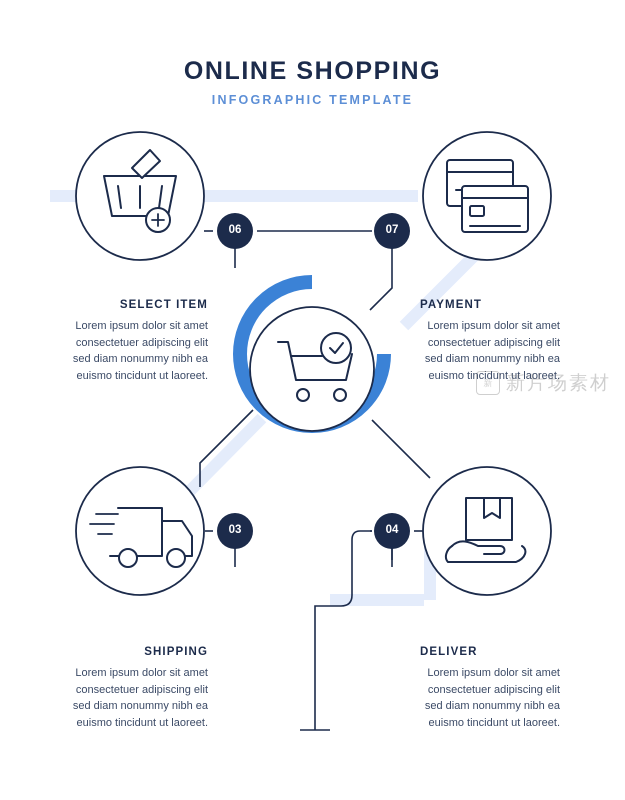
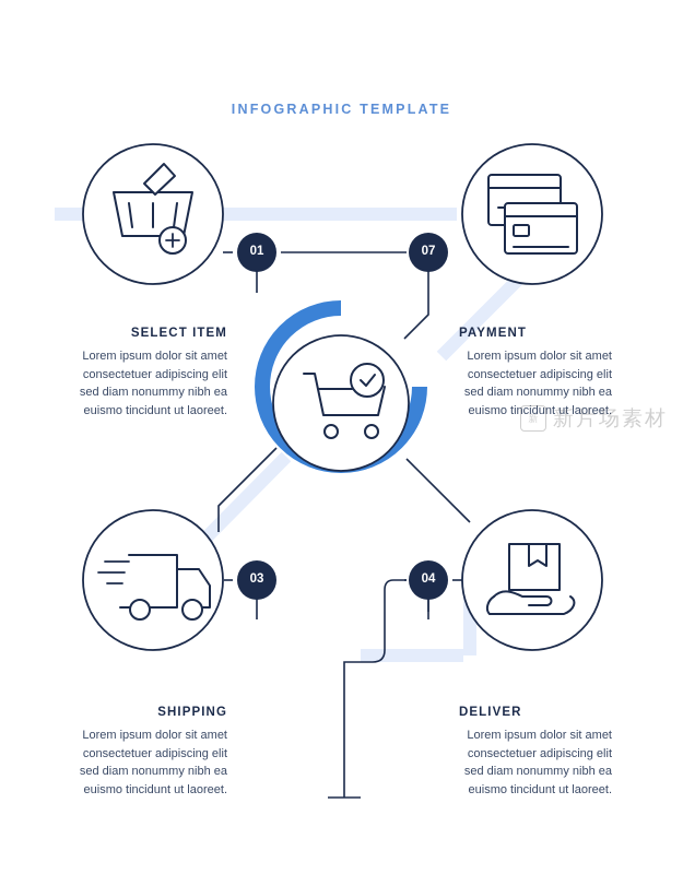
- ONLINE SHOPPING
  INFOGRAPHIC TEMPLATE
- 06
+ 01
  07
  03
  04
  SELECT ITEM
  Lorem ipsum dolor sit amet consectetuer adipiscing elit sed diam nonummy nibh ea euismo tincidunt ut laoreet.
  PAYMENT
  Lorem ipsum dolor sit amet consectetuer adipiscing elit sed diam nonummy nibh ea euismo tincidunt ut laoreet.
  SHIPPING
  Lorem ipsum dolor sit amet consectetuer adipiscing elit sed diam nonummy nibh ea euismo tincidunt ut laoreet.
  DELIVER
  Lorem ipsum dolor sit amet consectetuer adipiscing elit sed diam nonummy nibh ea euismo tincidunt ut laoreet.
  新
  新片场素材
